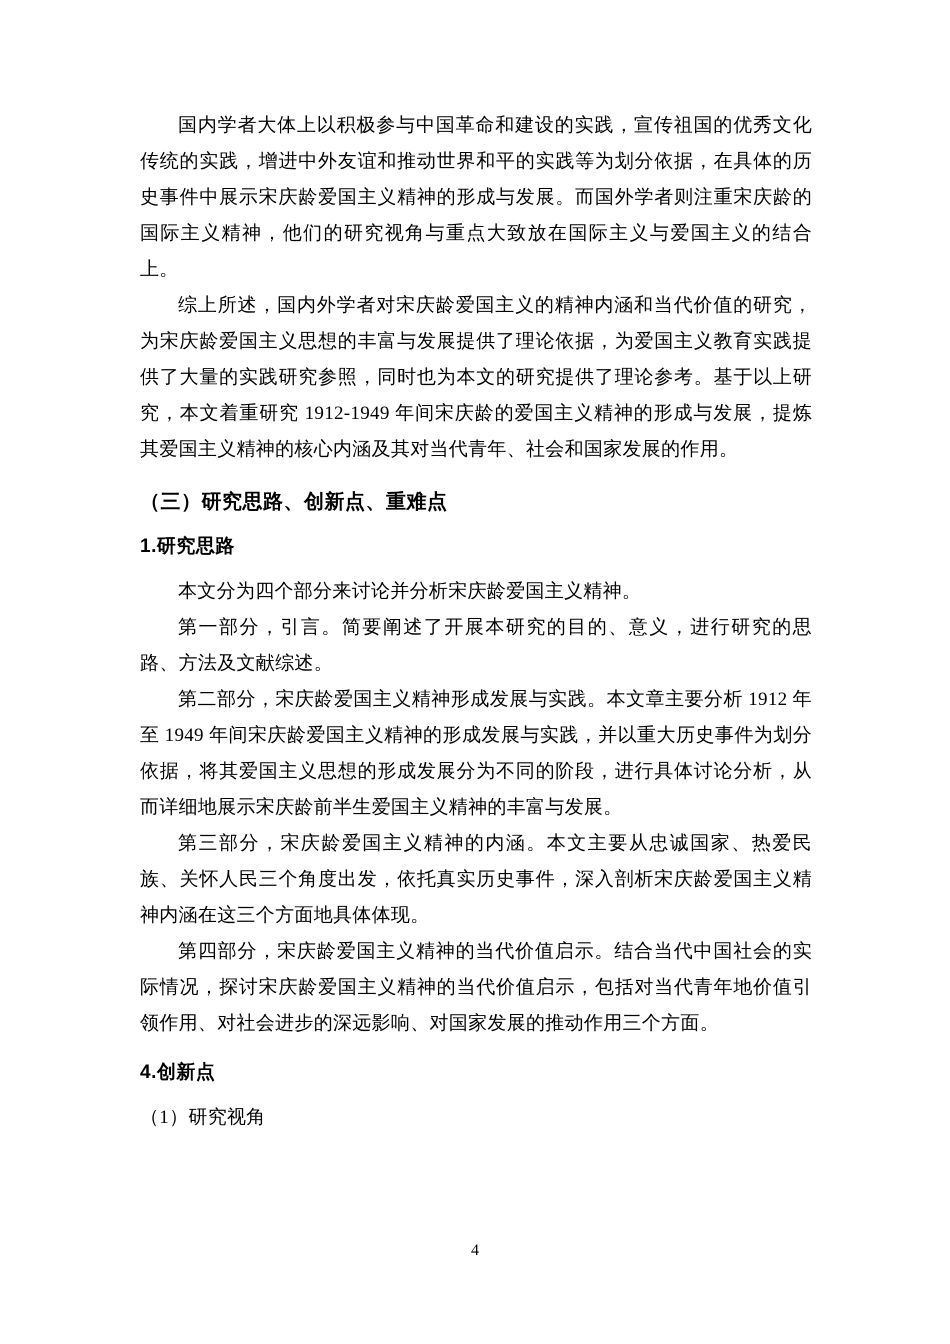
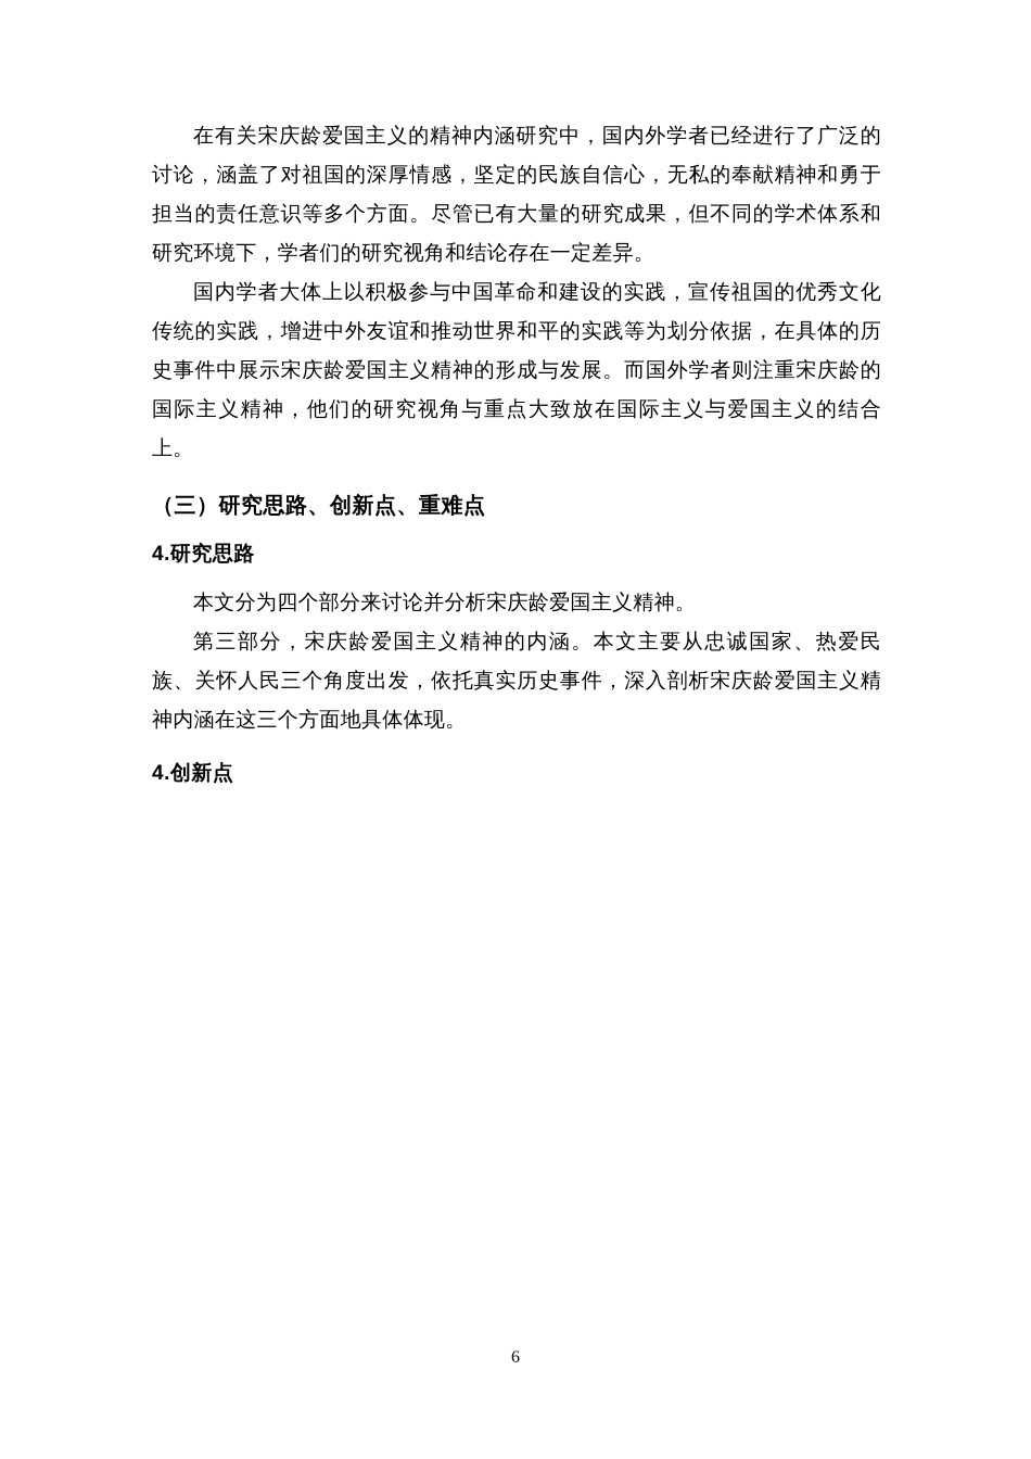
+ 在有关宋庆龄爱国主义的精神内涵研究中，国内外学者已经进行了广泛的讨论，涵盖了对祖国的深厚情感，坚定的民族自信心，无私的奉献精神和勇于担当的责任意识等多个方面。尽管已有大量的研究成果，但不同的学术体系和研究环境下，学者们的研究视角和结论存在一定差异。
  国内学者大体上以积极参与中国革命和建设的实践，宣传祖国的优秀文化传统的实践，增进中外友谊和推动世界和平的实践等为划分依据，在具体的历史事件中展示宋庆龄爱国主义精神的形成与发展。而国外学者则注重宋庆龄的国际主义精神，他们的研究视角与重点大致放在国际主义与爱国主义的结合上。
- 综上所述，国内外学者对宋庆龄爱国主义的精神内涵和当代价值的研究，为宋庆龄爱国主义思想的丰富与发展提供了理论依据，为爱国主义教育实践提供了大量的实践研究参照，同时也为本文的研究提供了理论参考。基于以上研究，本文着重研究 1912-1949 年间宋庆龄的爱国主义精神的形成与发展，提炼其爱国主义精神的核心内涵及其对当代青年、社会和国家发展的作用。
  （三）研究思路、创新点、重难点
- 1.研究思路
+ 4.研究思路
  本文分为四个部分来讨论并分析宋庆龄爱国主义精神。
- 第一部分，引言。简要阐述了开展本研究的目的、意义，进行研究的思路、方法及文献综述。
- 第二部分，宋庆龄爱国主义精神形成发展与实践。本文章主要分析 1912 年至 1949 年间宋庆龄爱国主义精神的形成发展与实践，并以重大历史事件为划分依据，将其爱国主义思想的形成发展分为不同的阶段，进行具体讨论分析，从而详细地展示宋庆龄前半生爱国主义精神的丰富与发展。
  第三部分，宋庆龄爱国主义精神的内涵。本文主要从忠诚国家、热爱民族、关怀人民三个角度出发，依托真实历史事件，深入剖析宋庆龄爱国主义精神内涵在这三个方面地具体体现。
- 第四部分，宋庆龄爱国主义精神的当代价值启示。结合当代中国社会的实际情况，探讨宋庆龄爱国主义精神的当代价值启示，包括对当代青年地价值引领作用、对社会进步的深远影响、对国家发展的推动作用三个方面。
  4.创新点
- （1）研究视角
- 4
+ 6
